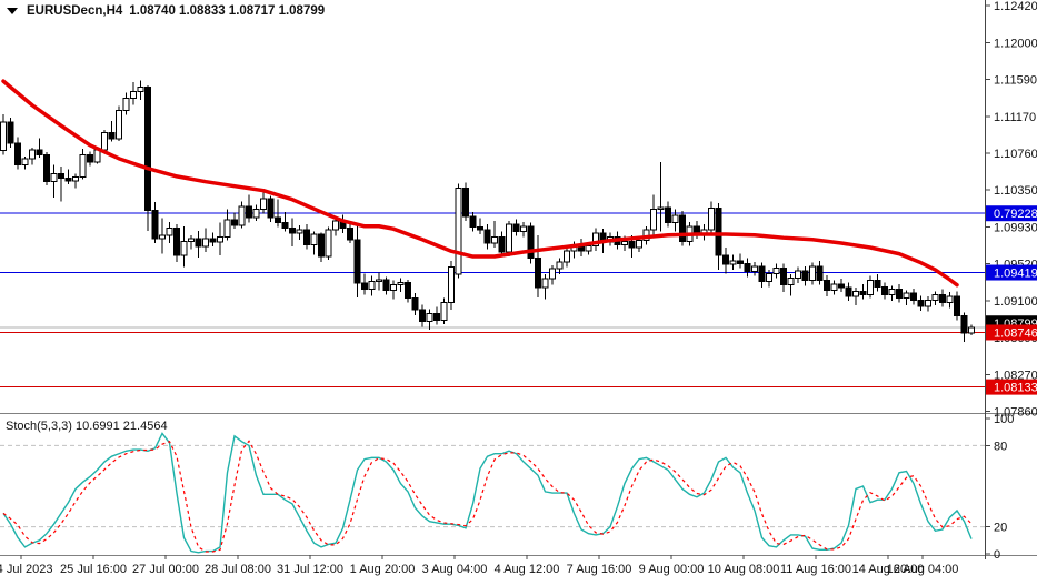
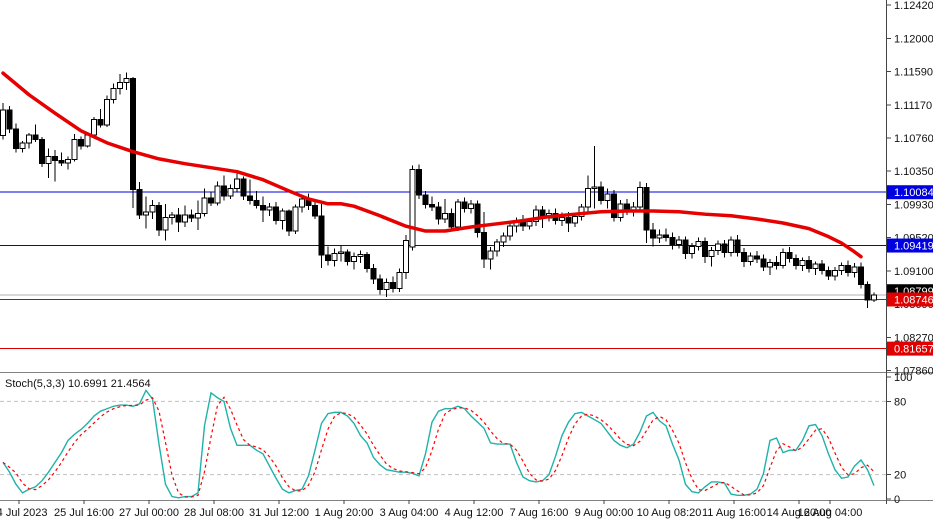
- EURUSDecn,H4
- 1.08740 1.08833 1.08717 1.08799
  Stoch(5,3,3) 10.6991 21.4564
  1.12420
  1.12000
  1.11590
  1.11170
  1.10760
  1.10350
  1.09930
  1.09520
  1.09100
  1.08270
  1.07860
  100
  80
  20
  0
  1.08799
- 0.79228
+ 1.10084
  1.09419
  1.08746
- 1.08133
+ 0.81657
  Jul 2023
  25 Jul 16:00
  27 Jul 00:00
  28 Jul 08:00
  31 Jul 12:00
  1 Aug 20:00
  3 Aug 04:00
  4 Aug 12:00
  7 Aug 16:00
  9 Aug 00:00
- 10 Aug 08:00
+ 10 Aug 08:20
  11 Aug 16:00
  14 Aug 20:00
  16 Aug 04:00
